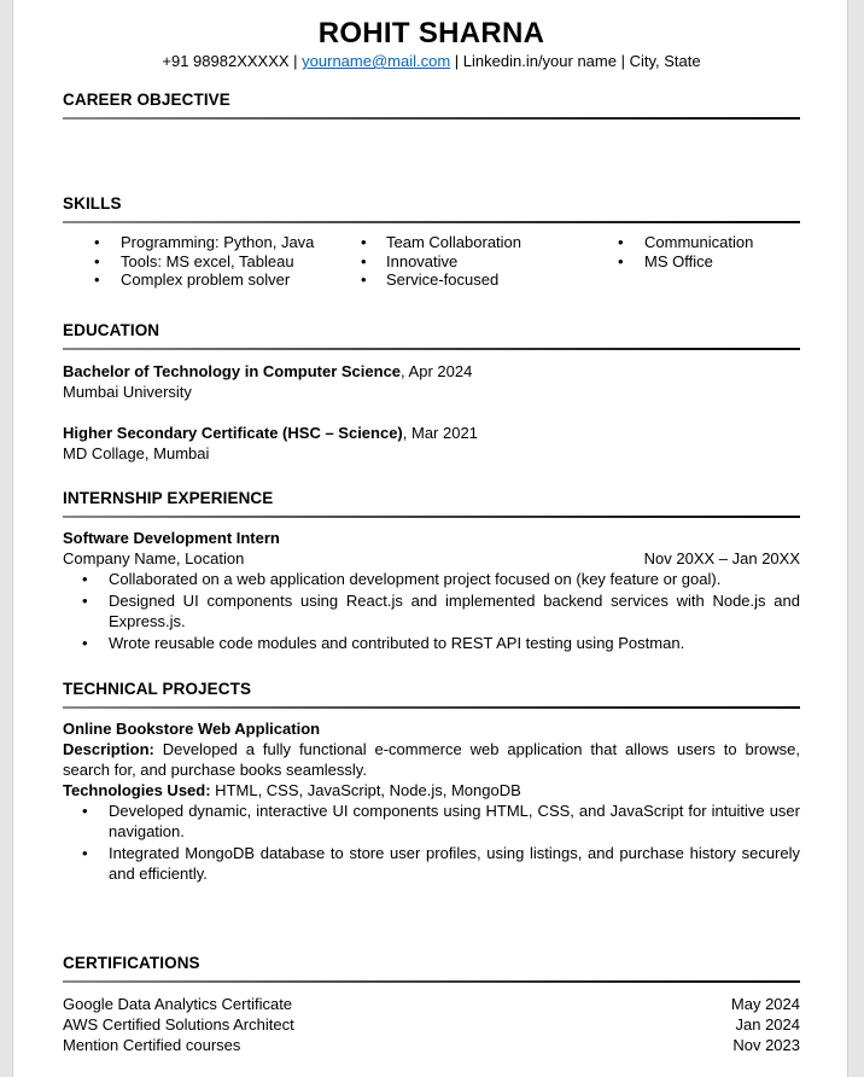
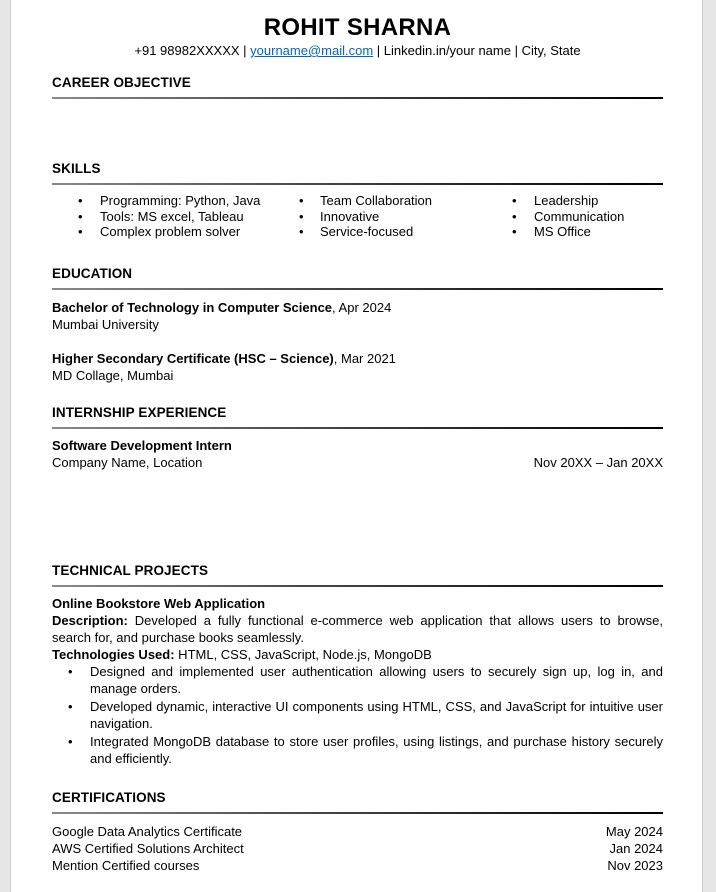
  ROHIT SHARNA
  +91 98982XXXXX | yourname@mail.com | Linkedin.in/your name | City, State
  CAREER OBJECTIVE
  SKILLS
  Programming: Python, Java
  Tools: MS excel, Tableau
  Complex problem solver
  Team Collaboration
  Innovative
  Service-focused
+ Leadership
  Communication
  MS Office
  EDUCATION
  Bachelor of Technology in Computer Science
  , Apr 2024
  Mumbai University
  Higher Secondary Certificate (HSC – Science)
  , Mar 2021
  MD Collage, Mumbai
  INTERNSHIP EXPERIENCE
  Software Development Intern
  Company Name, Location
  Nov 20XX – Jan 20XX
- Collaborated on a web application development project focused on (key feature or goal).
- Designed UI components using React.js and implemented backend services with Node.js and Express.js.
- Wrote reusable code modules and contributed to REST API testing using Postman.
  TECHNICAL PROJECTS
  Online Bookstore Web Application
  Description: Developed a fully functional e-commerce web application that allows users to browse, search for, and purchase books seamlessly.
  Technologies Used: HTML, CSS, JavaScript, Node.js, MongoDB
+ Designed and implemented user authentication allowing users to securely sign up, log in, and manage orders.
  Developed dynamic, interactive UI components using HTML, CSS, and JavaScript for intuitive user navigation.
  Integrated MongoDB database to store user profiles, using listings, and purchase history securely and efficiently.
  CERTIFICATIONS
  Google Data Analytics Certificate
  May 2024
  AWS Certified Solutions Architect
  Jan 2024
  Mention Certified courses
  Nov 2023
